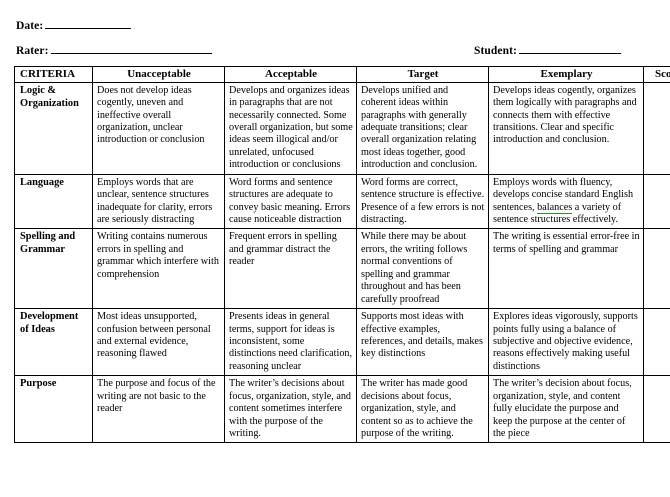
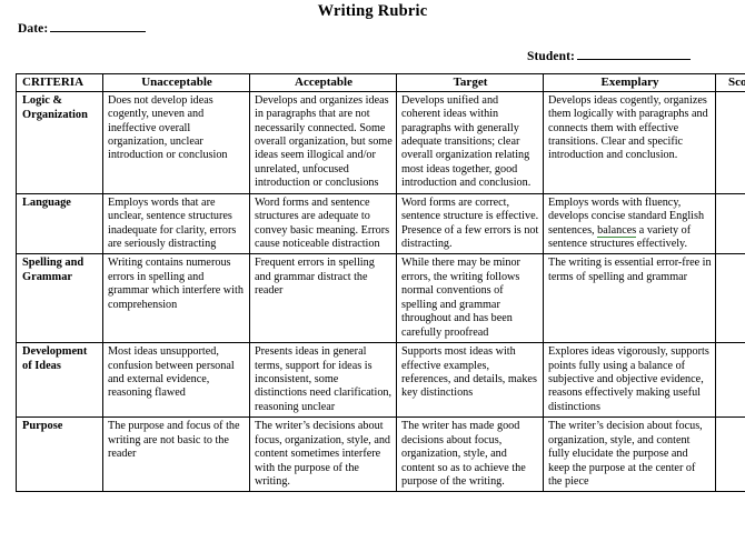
+ Writing Rubric
  Date:
- Rater:
  Student:
  CRITERIA	Unacceptable	Acceptable	Target	Exemplary	Sco
  Logic & Organization	Does not develop ideas cogently, uneven and ineffective overall organization, unclear introduction or conclusion	Develops and organizes ideas in paragraphs that are not necessarily connected. Some overall organization, but some ideas seem illogical and/or unrelated, unfocused introduction or conclusions	Develops unified and coherent ideas within paragraphs with generally adequate transitions; clear overall organization relating most ideas together, good introduction and conclusion.	Develops ideas cogently, organizes them logically with paragraphs and connects them with effective transitions. Clear and specific introduction and conclusion.
  Language	Employs words that are unclear, sentence structures inadequate for clarity, errors are seriously distracting	Word forms and sentence structures are adequate to convey basic meaning. Errors cause noticeable distraction	Word forms are correct, sentence structure is effective. Presence of a few errors is not distracting.	Employs words with fluency, develops concise standard English sentences, balances a variety of sentence structures effectively.
- Spelling and Grammar	Writing contains numerous errors in spelling and grammar which interfere with comprehension	Frequent errors in spelling and grammar distract the reader	While there may be about errors, the writing follows normal conventions of spelling and grammar throughout and has been carefully proofread	The writing is essential error-free in terms of spelling and grammar
+ Spelling and Grammar	Writing contains numerous errors in spelling and grammar which interfere with comprehension	Frequent errors in spelling and grammar distract the reader	While there may be minor errors, the writing follows normal conventions of spelling and grammar throughout and has been carefully proofread	The writing is essential error-free in terms of spelling and grammar
  Development of Ideas	Most ideas unsupported, confusion between personal and external evidence, reasoning flawed	Presents ideas in general terms, support for ideas is inconsistent, some distinctions need clarification, reasoning unclear	Supports most ideas with effective examples, references, and details, makes key distinctions	Explores ideas vigorously, supports points fully using a balance of subjective and objective evidence, reasons effectively making useful distinctions
  Purpose	The purpose and focus of the writing are not basic to the reader	The writer’s decisions about focus, organization, style, and content sometimes interfere with the purpose of the writing.	The writer has made good decisions about focus, organization, style, and content so as to achieve the purpose of the writing.	The writer’s decision about focus, organization, style, and content fully elucidate the purpose and keep the purpose at the center of the piece
